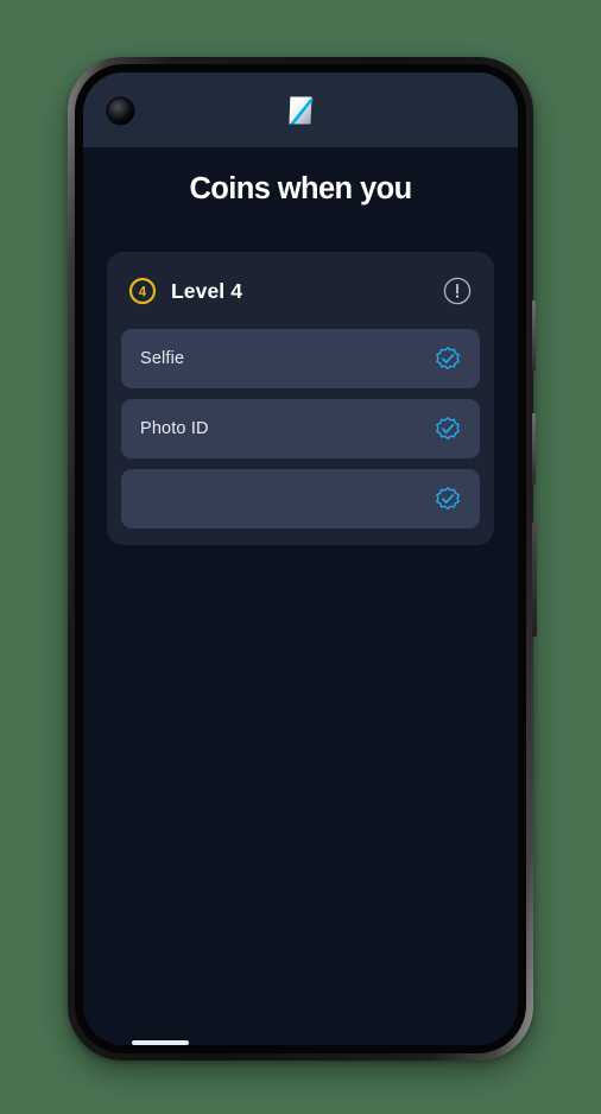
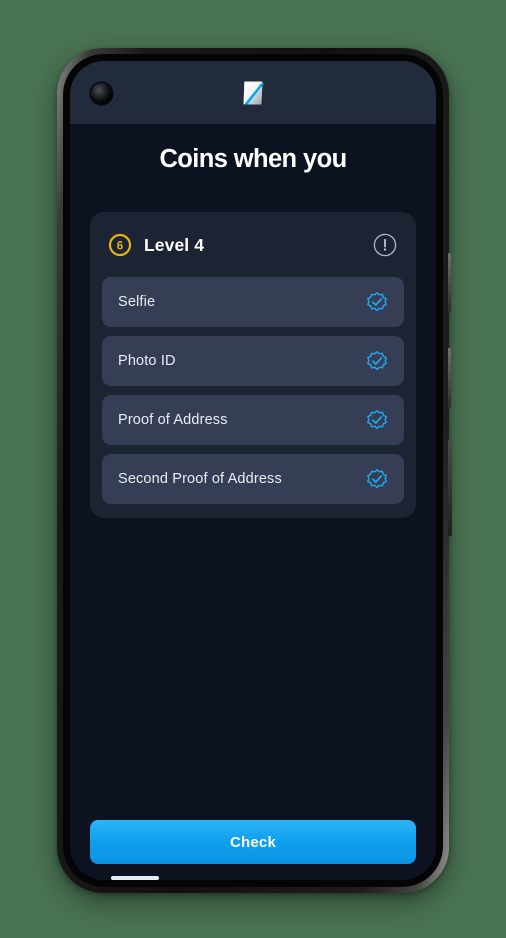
  Coins when you
- 4
+ 6
  Level 4
  Selfie
  Photo ID
+ Proof of Address
+ Second Proof of Address
+ Check
